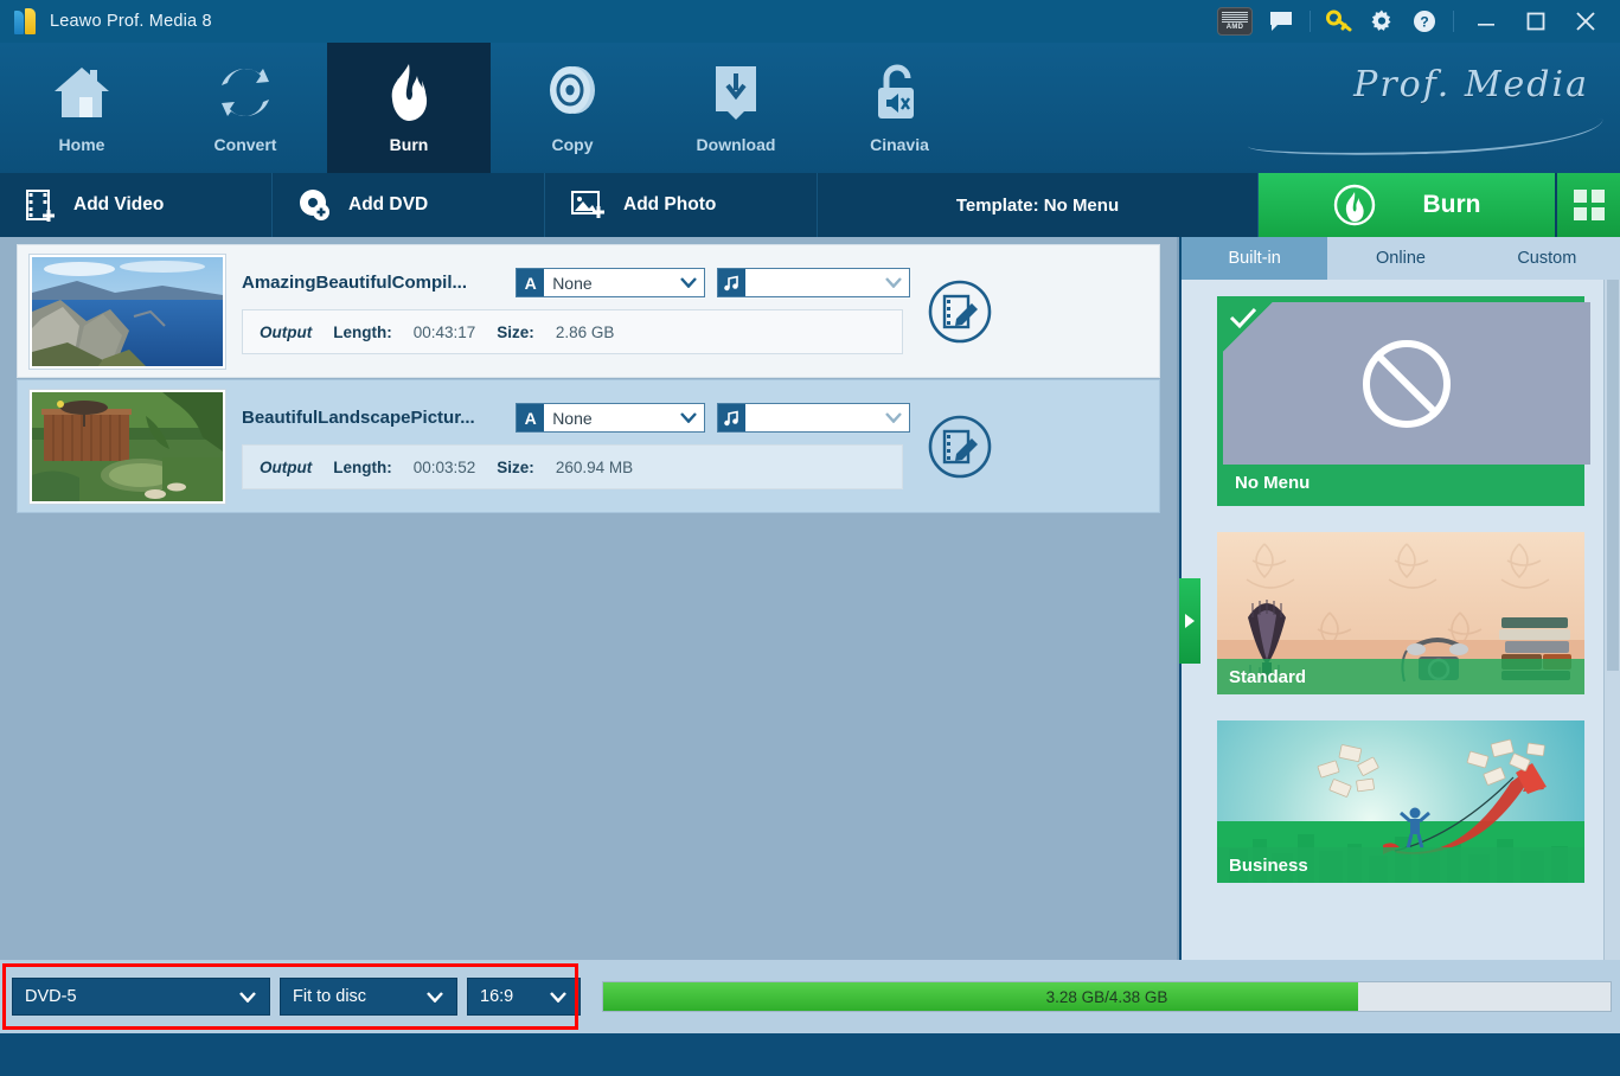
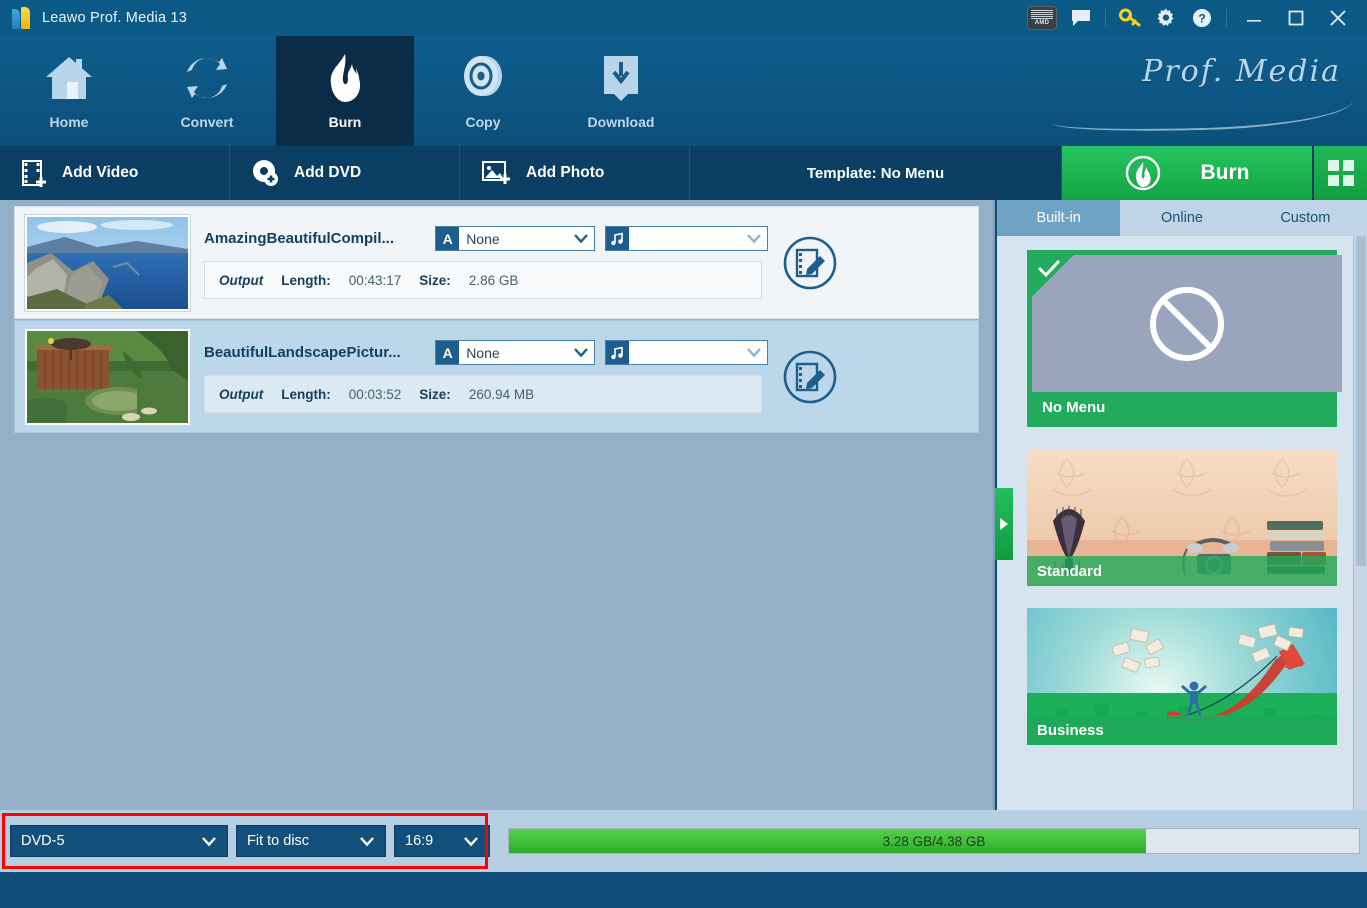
- Leawo Prof. Media 8
+ Leawo Prof. Media 13
  ?
  Home
  Convert
  Burn
  Copy
  Download
- Cinavia
  Prof. Media
  Add Video
  Add DVD
  Add Photo
  Template: No Menu
  Burn
  AmazingBeautifulCompil...
  A
  None
  Output
  Length:
  00:43:17
  Size:
  2.86 GB
  BeautifulLandscapePictur...
  A
  None
  Output
  Length:
  00:03:52
  Size:
  260.94 MB
  Built-in
  Online
  Custom
  No Menu
  Standard
  Business
  DVD-5
  Fit to disc
  16:9
  3.28 GB/4.38 GB
